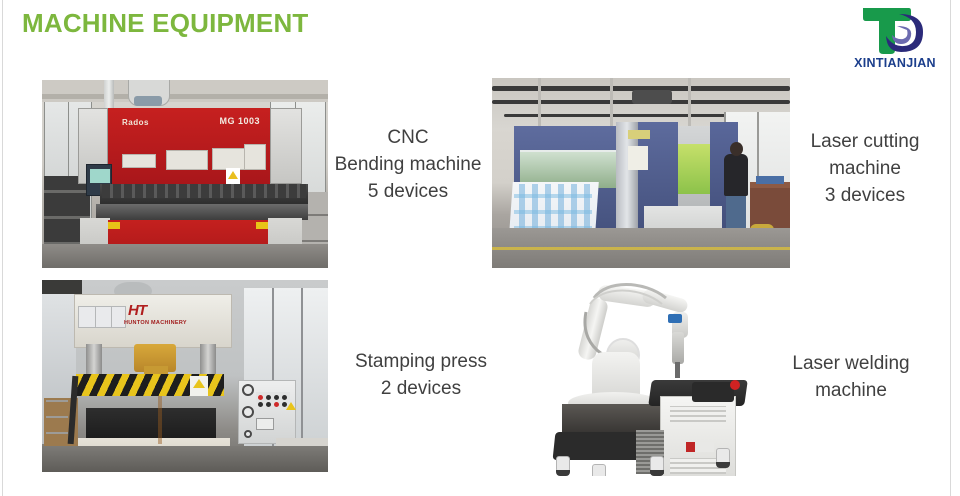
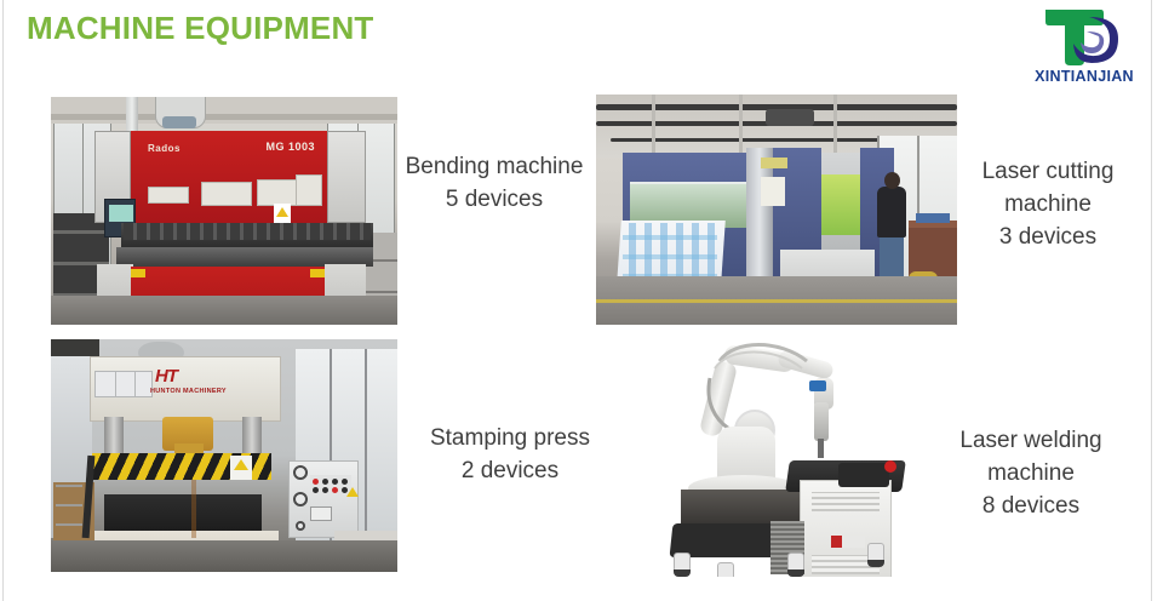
  MACHINE EQUIPMENT
  XINTIANJIAN
  Rados
  MG 1003
- CNC
  Bending machine
  5 devices
  Laser cutting
  machine
  3 devices
  HT
  Stamping press
  2 devices
  Laser welding
  machine
+ 8 devices
